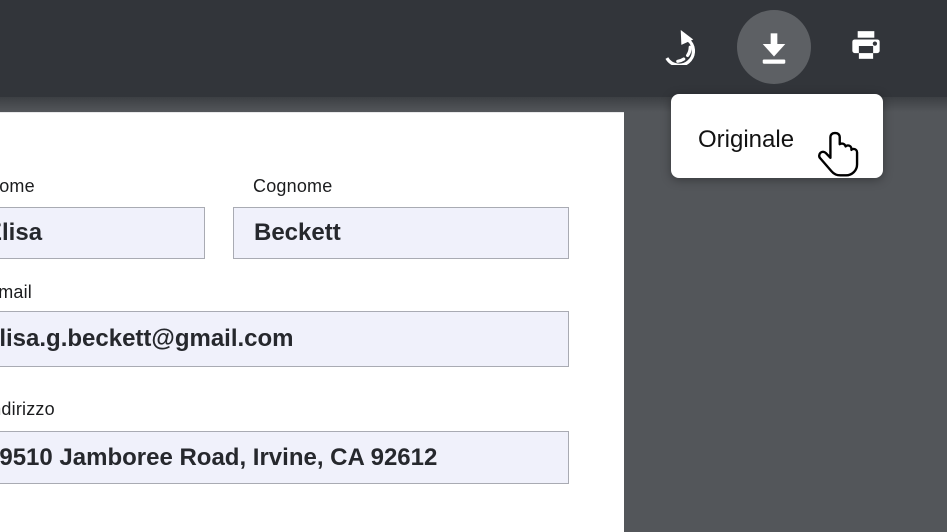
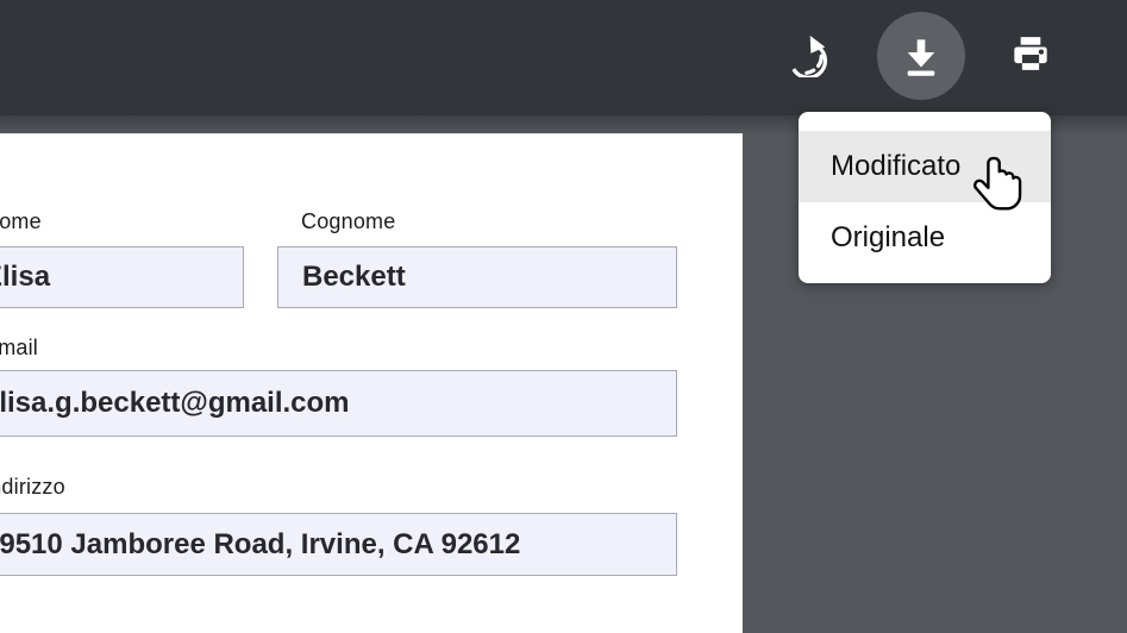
  ome
  lisa
  Cognome
  Beckett
  mail
  lisa.g.beckett@gmail.com
  dirizzo
  9510 Jamboree Road, Irvine, CA 92612
+ Modificato
  Originale
